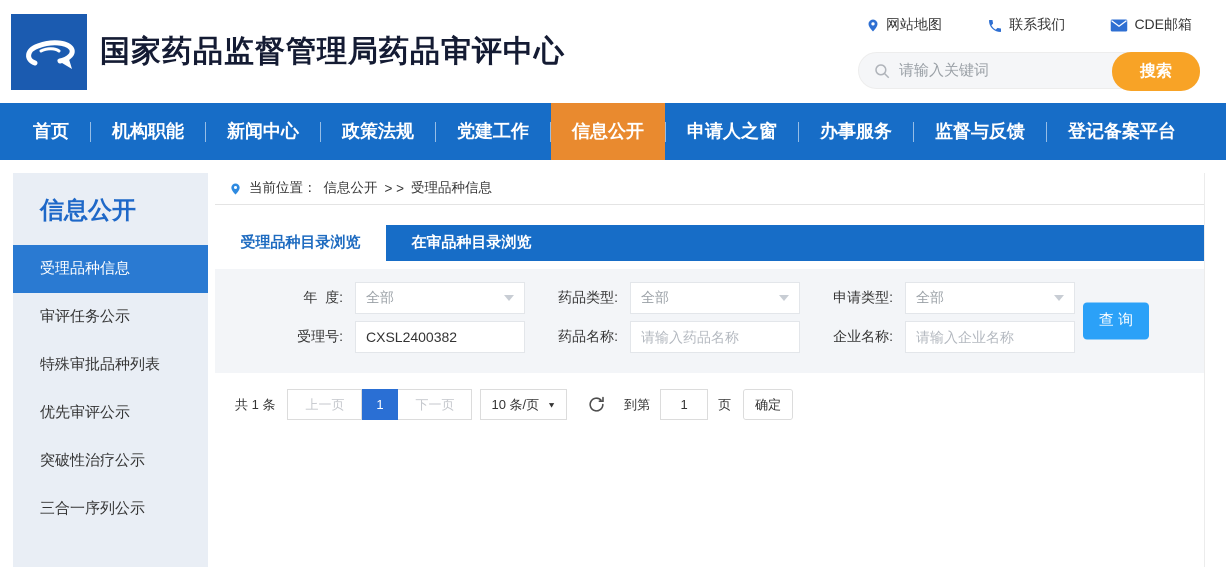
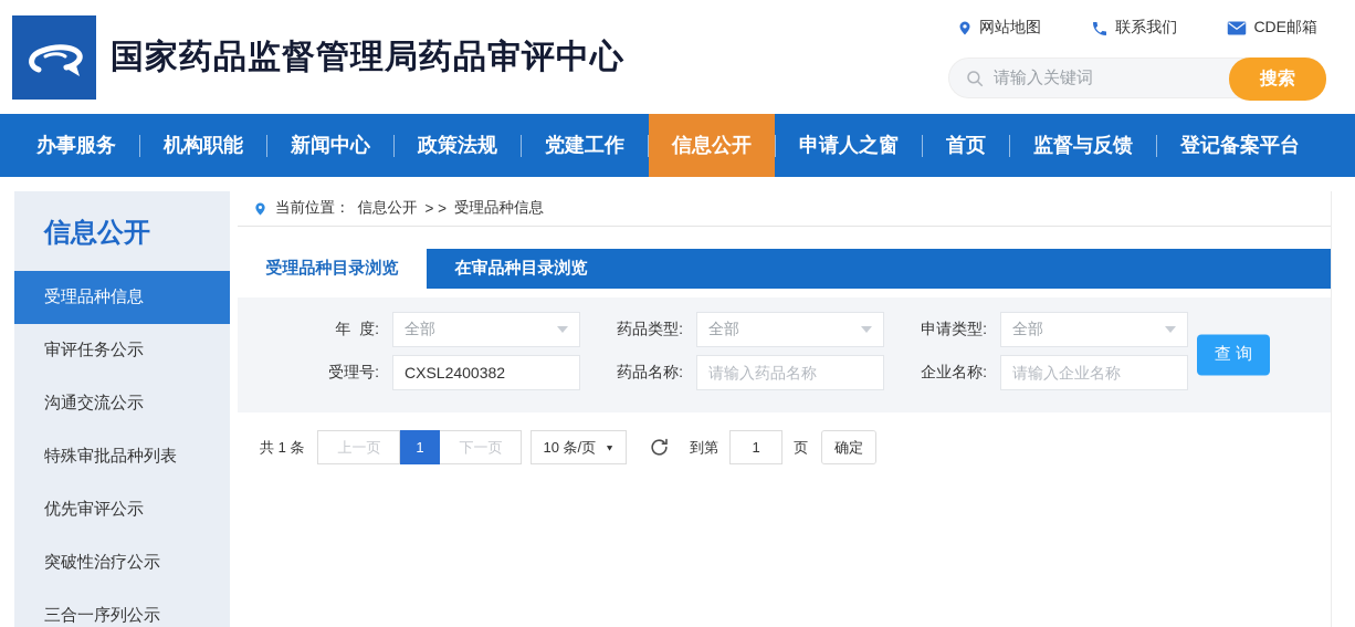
  国家药品监督管理局药品审评中心
  网站地图
  联系我们
  CDE邮箱
  请输入关键词
  搜索
- 首页
+ 办事服务
  机构职能
  新闻中心
  政策法规
  党建工作
  信息公开
  申请人之窗
- 办事服务
+ 首页
  监督与反馈
  登记备案平台
  信息公开
  受理品种信息
  审评任务公示
+ 沟通交流公示
  特殊审批品种列表
  优先审评公示
  突破性治疗公示
  三合一序列公示
  当前位置：
  信息公开
  > >
  受理品种信息
  受理品种目录浏览
  在审品种目录浏览
  年 度:
  全部
  药品类型:
  全部
  申请类型:
  全部
  受理号:
  CXSL2400382
  药品名称:
  请输入药品名称
  企业名称:
  请输入企业名称
  查 询
  共 1 条
  上一页
  1
  下一页
  10 条/页
  ▼
  到第
  1
  页
  确定
